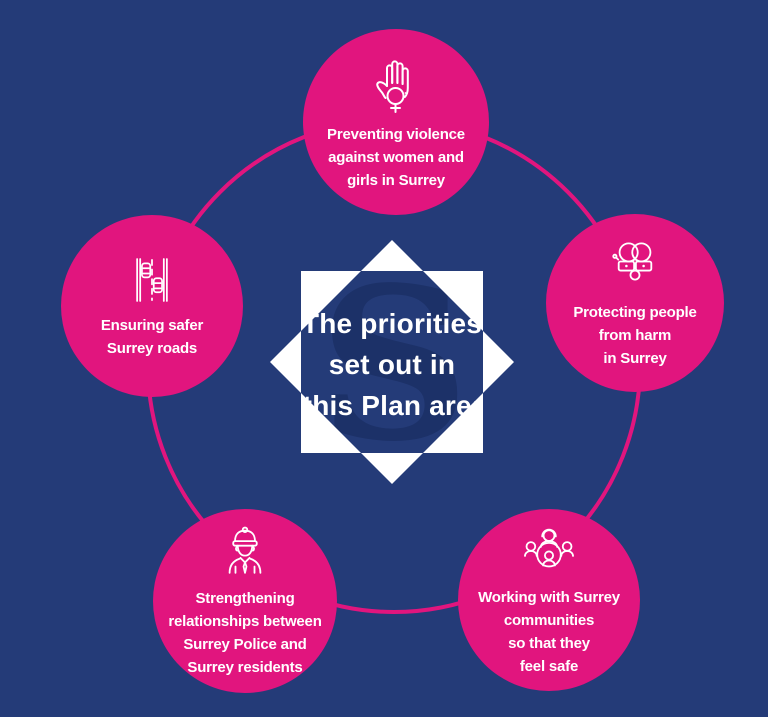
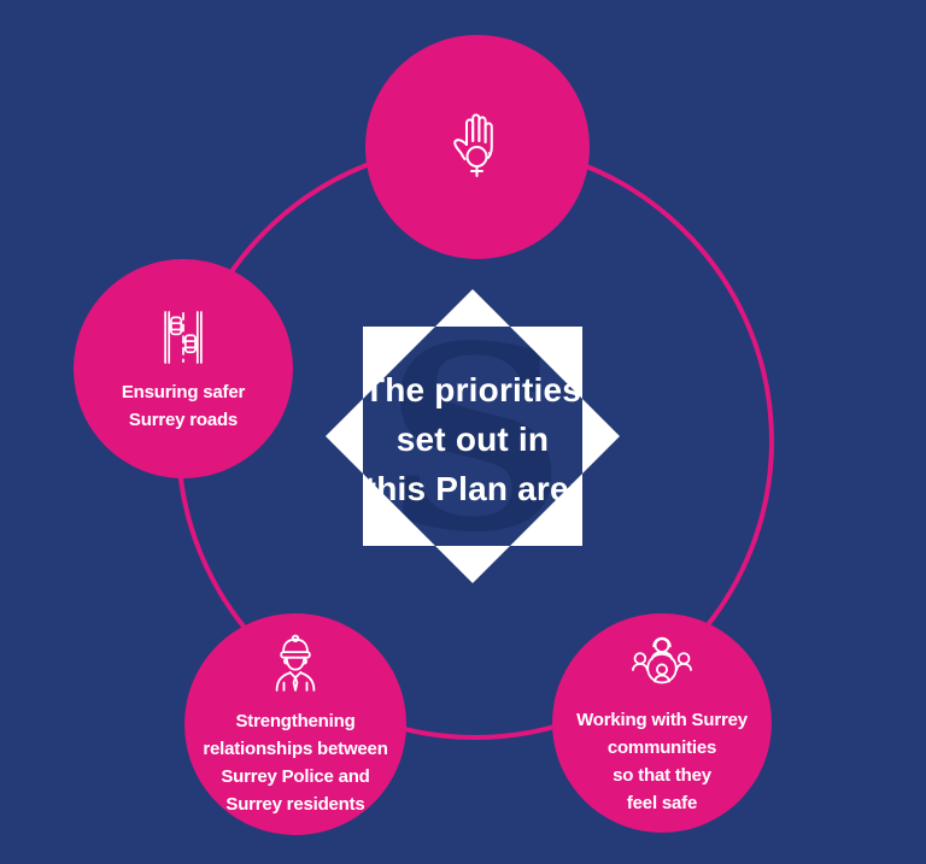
  S
  The priorities
  set out in
  this Plan are:
- Preventing violence
- against women and
- girls in Surrey
- Protecting people
- from harm
- in Surrey
  Ensuring safer
  Surrey roads
  Strengthening
  relationships between
  Surrey Police and
  Surrey residents
  Working with Surrey
  communities
  so that they
  feel safe
